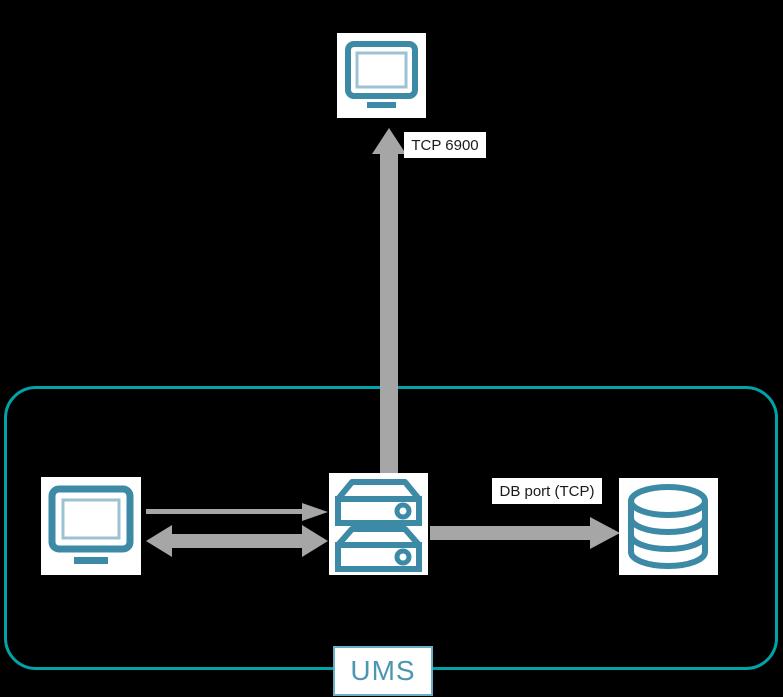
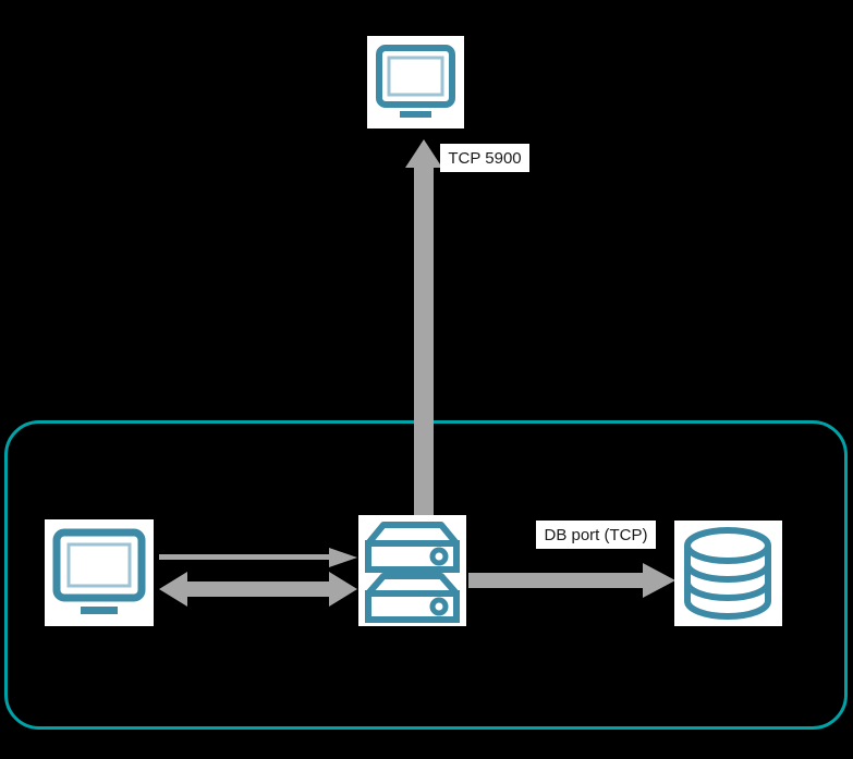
- TCP 6900
+ TCP 5900
  DB port (TCP)
- UMS
